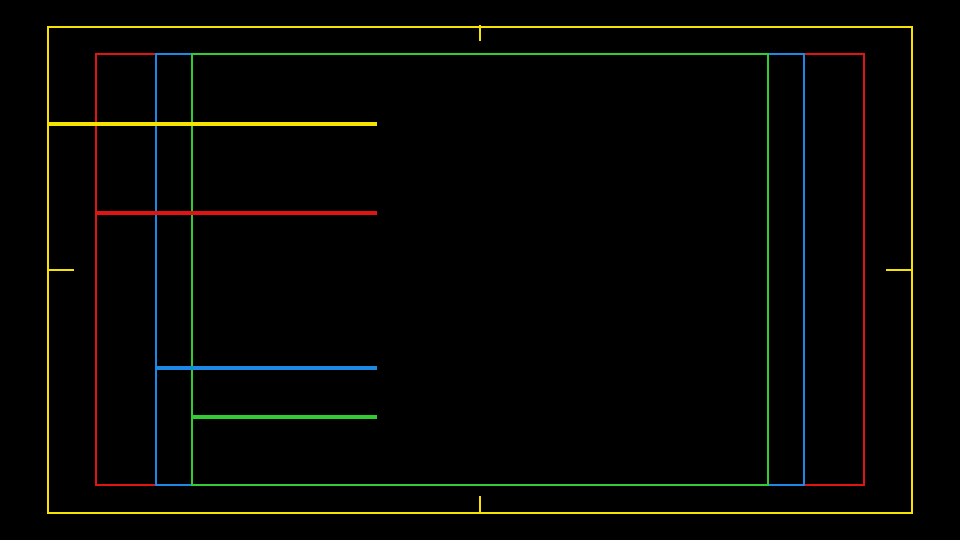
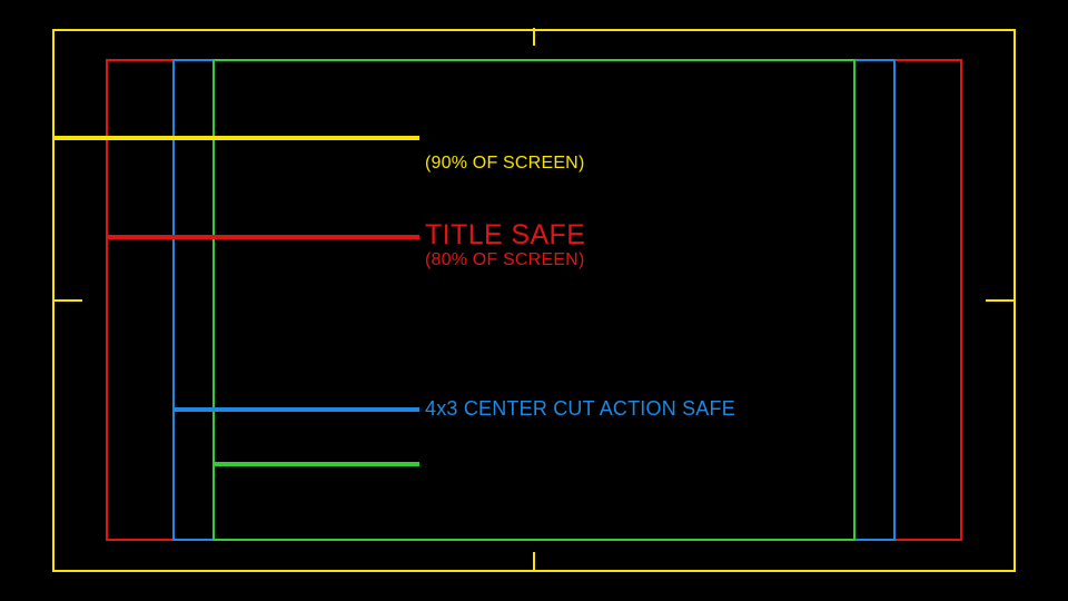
+ (90% OF SCREEN)
+ TITLE SAFE
+ (80% OF SCREEN)
+ 4x3 CENTER CUT ACTION SAFE
